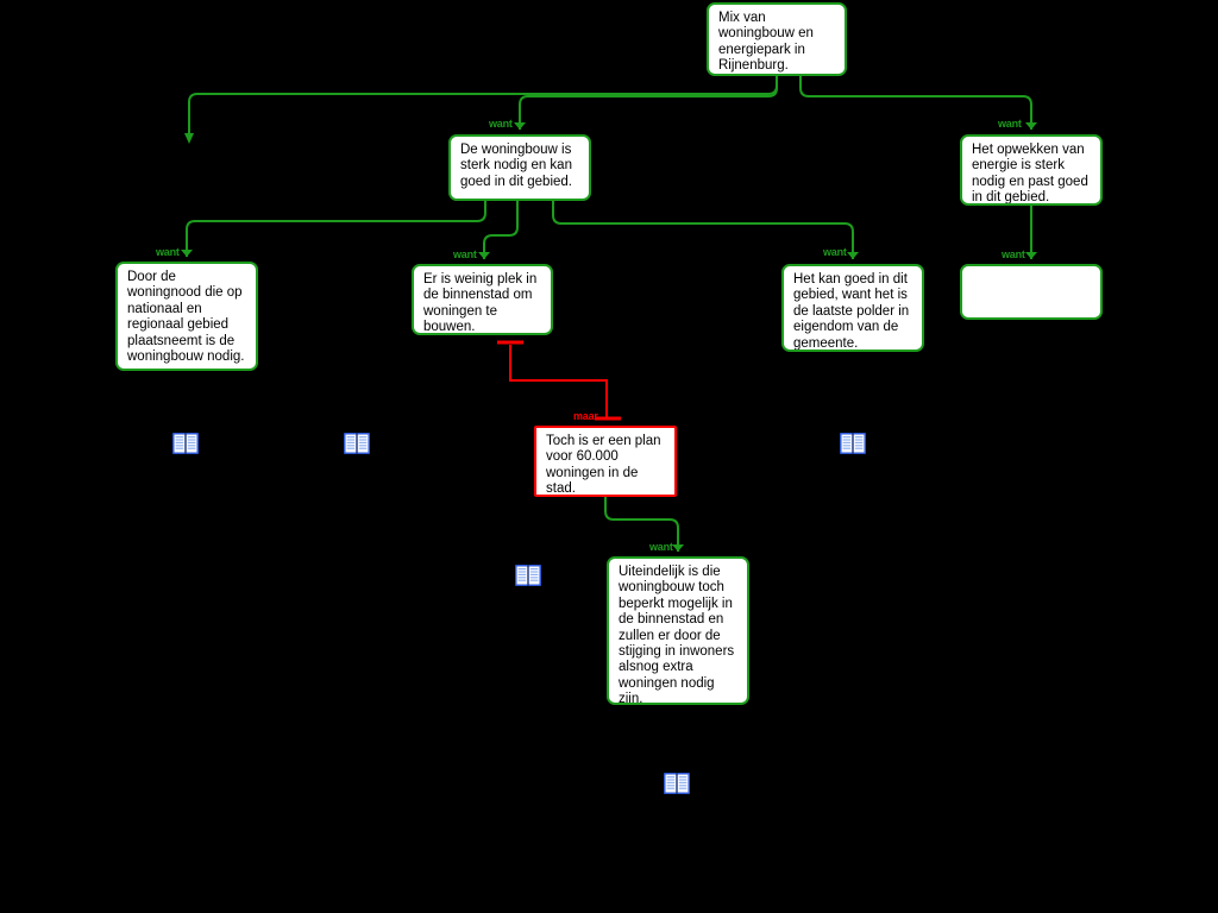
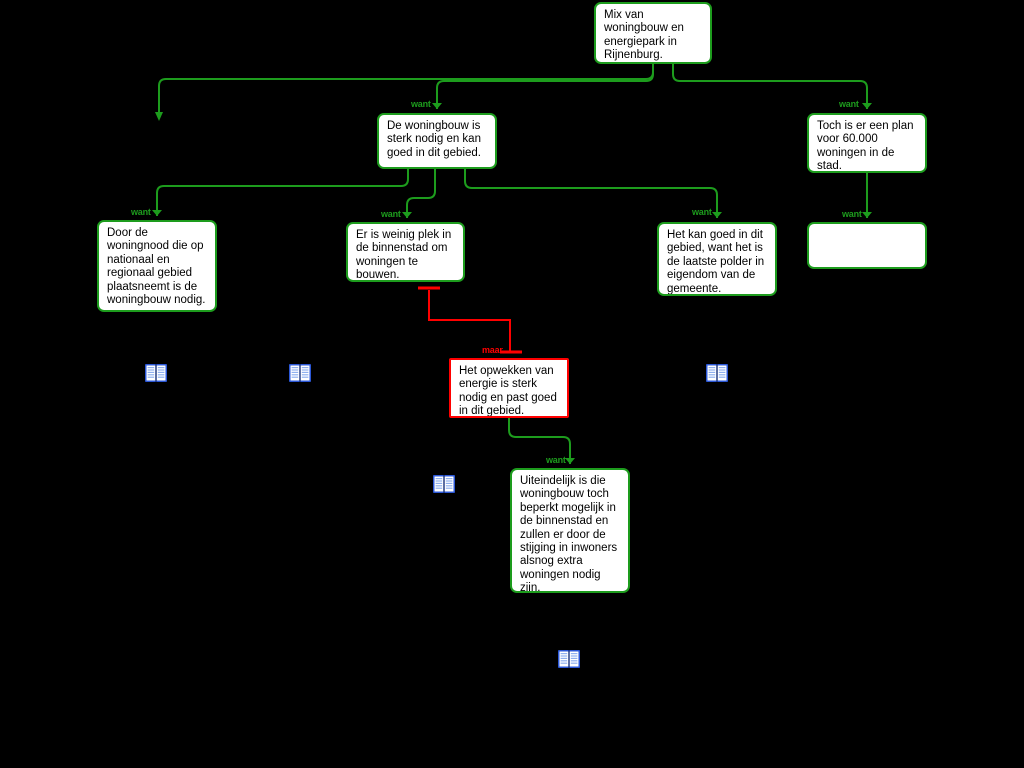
  Mix van woningbouw en energiepark in Rijnenburg.
  De woningbouw is sterk nodig en kan goed in dit gebied.
- Het opwekken van energie is sterk nodig en past goed in dit gebied.
+ Toch is er een plan voor 60.000 woningen in de stad.
  Door de woningnood die op nationaal en regionaal gebied plaatsneemt is de woningbouw nodig.
  Er is weinig plek in de binnenstad om woningen te bouwen.
  Het kan goed in dit gebied, want het is de laatste polder in eigendom van de gemeente.
- Toch is er een plan voor 60.000 woningen in de stad.
+ Het opwekken van energie is sterk nodig en past goed in dit gebied.
  Uiteindelijk is die woningbouw toch beperkt mogelijk in de binnenstad en zullen er door de stijging in inwoners alsnog extra woningen nodig zijn.
  want
  want
  want
  want
  want
  want
  maar
  want
